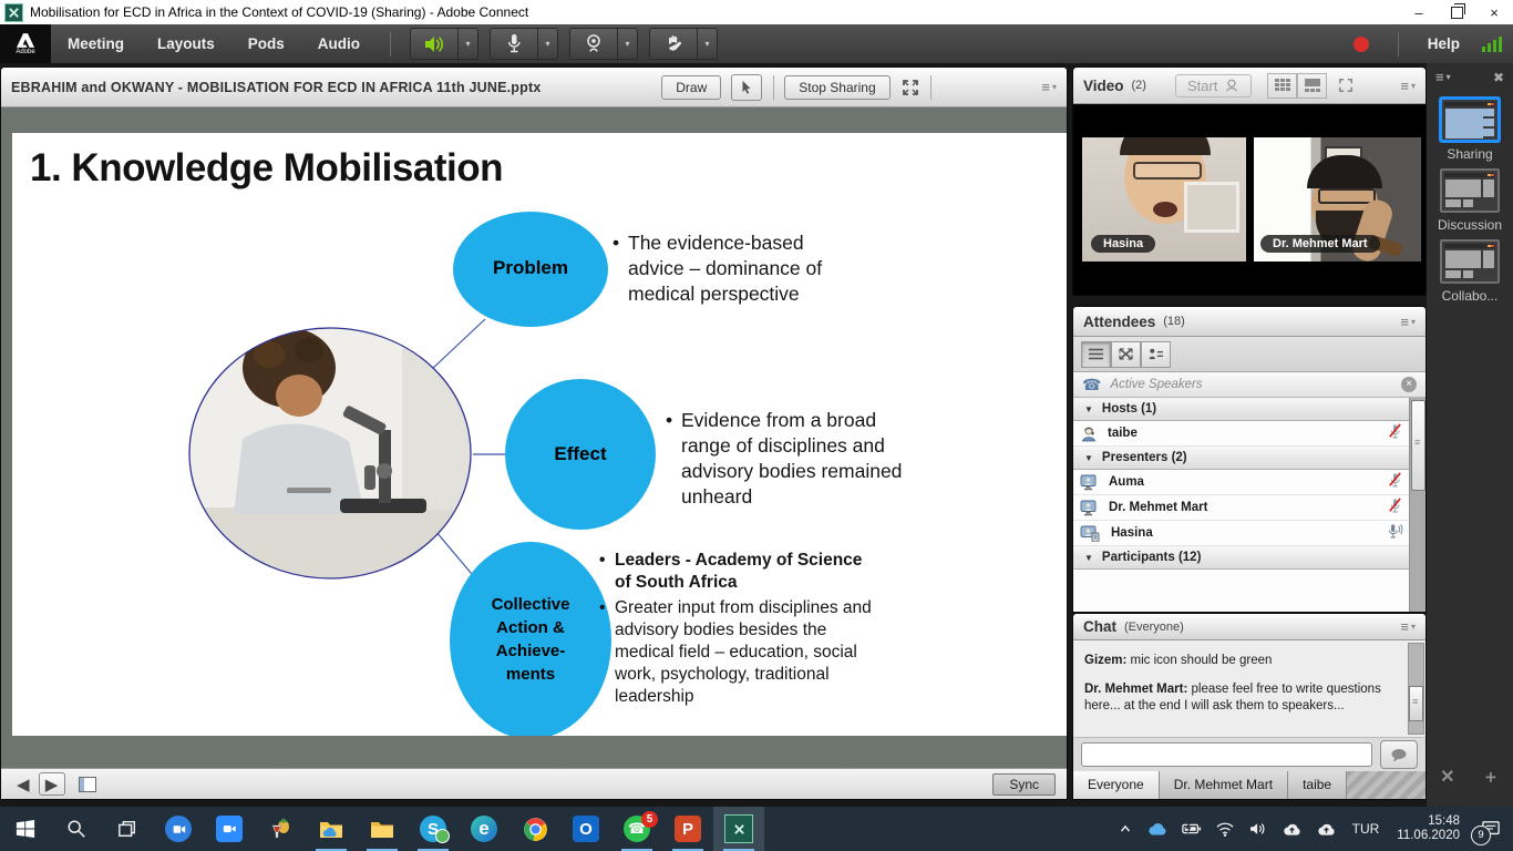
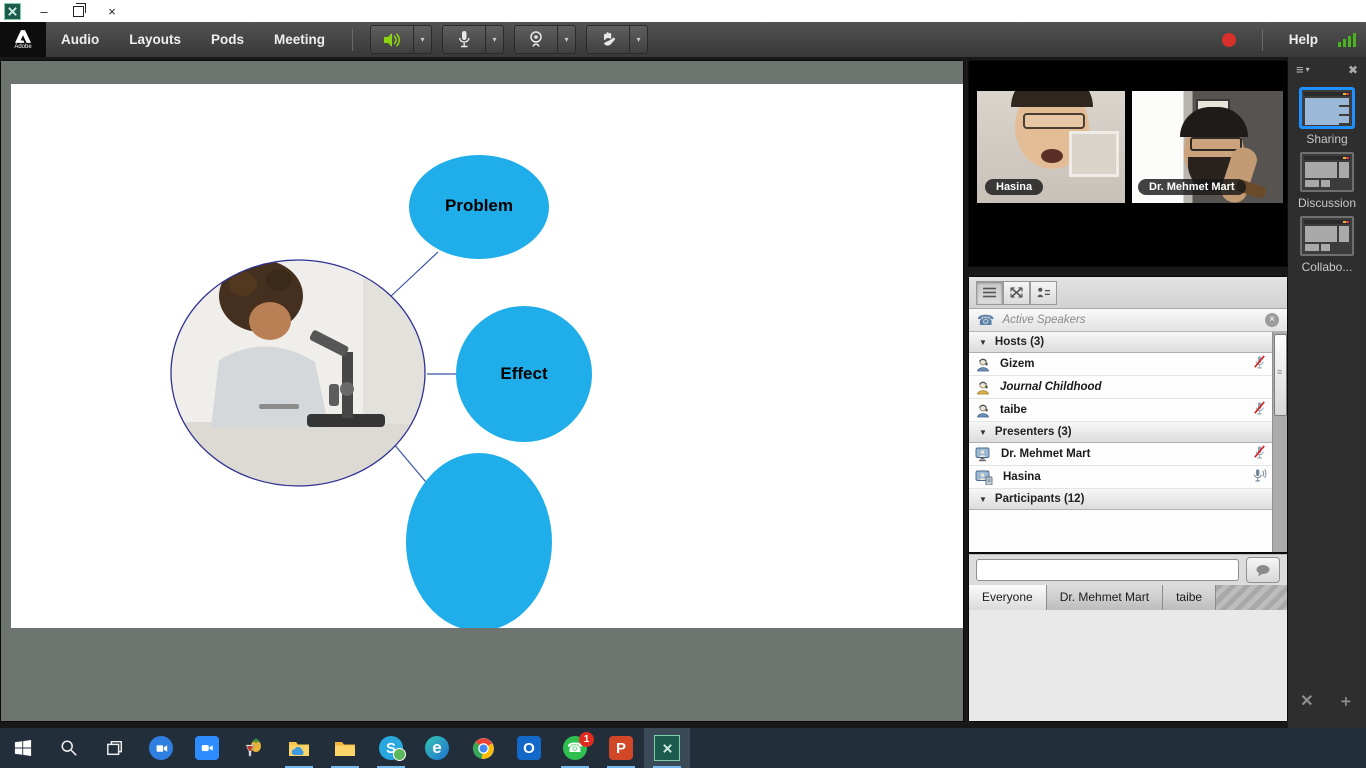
- Mobilisation for ECD in Africa in the Context of COVID-19 (Sharing) - Adobe Connect
  –
  ×
- Meeting
+ Audio
  Layouts
  Pods
- Audio
+ Meeting
  ▾
  ▾
  ▾
  ▾
  Help
- EBRAHIM and OKWANY - MOBILISATION FOR ECD IN AFRICA 11th JUNE.pptx
- Draw
- Stop Sharing
- 1. Knowledge Mobilisation
  Problem
  Effect
- Collective
- Action &
- Achieve-
- ments
- The evidence-based advice – dominance of medical perspective
- Evidence from a broad range of disciplines and advisory bodies remained unheard
- Leaders - Academy of Science of South Africa
- Greater input from disciplines and advisory bodies besides the medical field – education, social work, psychology, traditional leadership
- ◀
- ▶
- Sync
- Video
- (2)
- Start
  Hasina
  Dr. Mehmet Mart
- Attendees
- (18)
  ☎
  Active Speakers
  ×
  ▼
- Hosts (1)
+ Hosts (3)
+ Gizem
+ Journal Childhood
  taibe
  ▼
- Presenters (2)
+ Presenters (3)
- Auma
  Dr. Mehmet Mart
  Hasina
  ▼
  Participants (12)
- Chat
- (Everyone)
- Gizem: mic icon should be green
- Dr. Mehmet Mart: please feel free to write questions here... at the end I will ask them to speakers...
  Everyone
  Dr. Mehmet Mart
  taibe
  ▾
  ✖
  Sharing
  Discussion
  Collabo...
  ✕
  ＋
  ☎
- 5
+ 1
- TUR
- 15:48
- 11.06.2020
- 9
